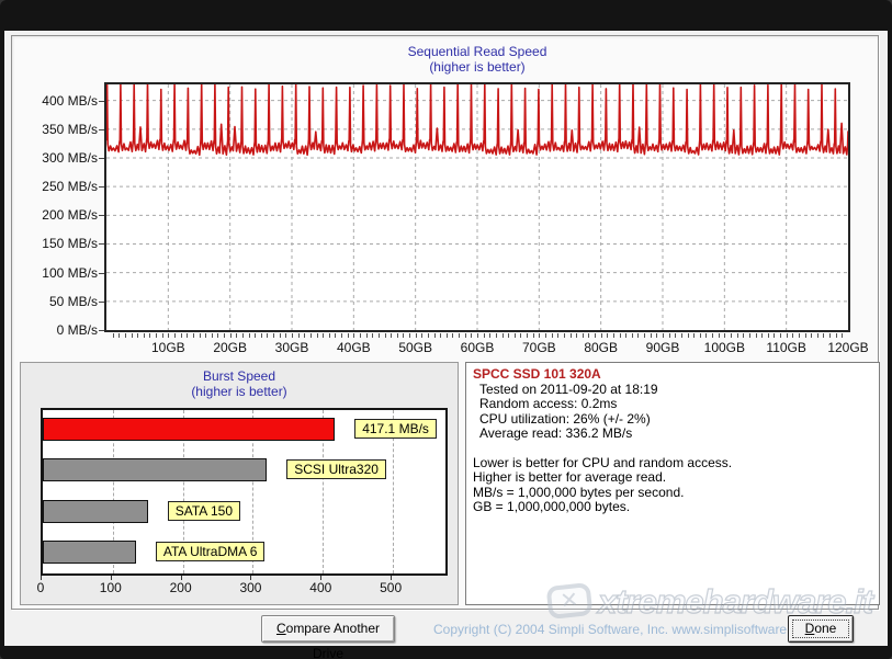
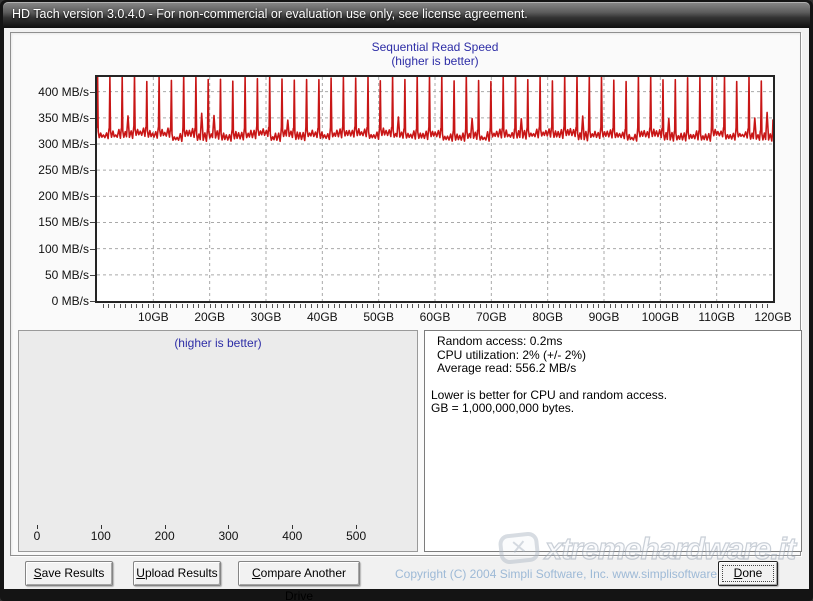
+ HD Tach version 3.0.4.0 - For non-commercial or evaluation use only, see license agreement.
  Sequential Read Speed
  (higher is better)
  0 MB/s
  50 MB/s
  100 MB/s
  150 MB/s
  200 MB/s
  250 MB/s
  300 MB/s
  350 MB/s
  400 MB/s
  10GB
  20GB
  30GB
  40GB
  50GB
  60GB
  70GB
  80GB
  90GB
  100GB
  110GB
  120GB
- Burst Speed
  (higher is better)
- 417.1 MB/s
- SCSI Ultra320
- SATA 150
- ATA UltraDMA 6
  0
  100
  200
  300
  400
  500
- SPCC SSD 101 320A
- Tested on 2011-09-20 at 18:19
  Random access: 0.2ms
- CPU utilization: 26% (+/- 2%)
+ CPU utilization: 2% (+/- 2%)
- Average read: 336.2 MB/s
+ Average read: 556.2 MB/s
  Lower is better for CPU and random access.
- Higher is better for average read.
- MB/s = 1,000,000 bytes per second.
  GB = 1,000,000,000 bytes.
+ Save Results
+ Upload Results
  Compare Another
  Copyright (C) 2004 Simpli Software, Inc. www.simplisoftware
  Done
  xtremehardware.it
